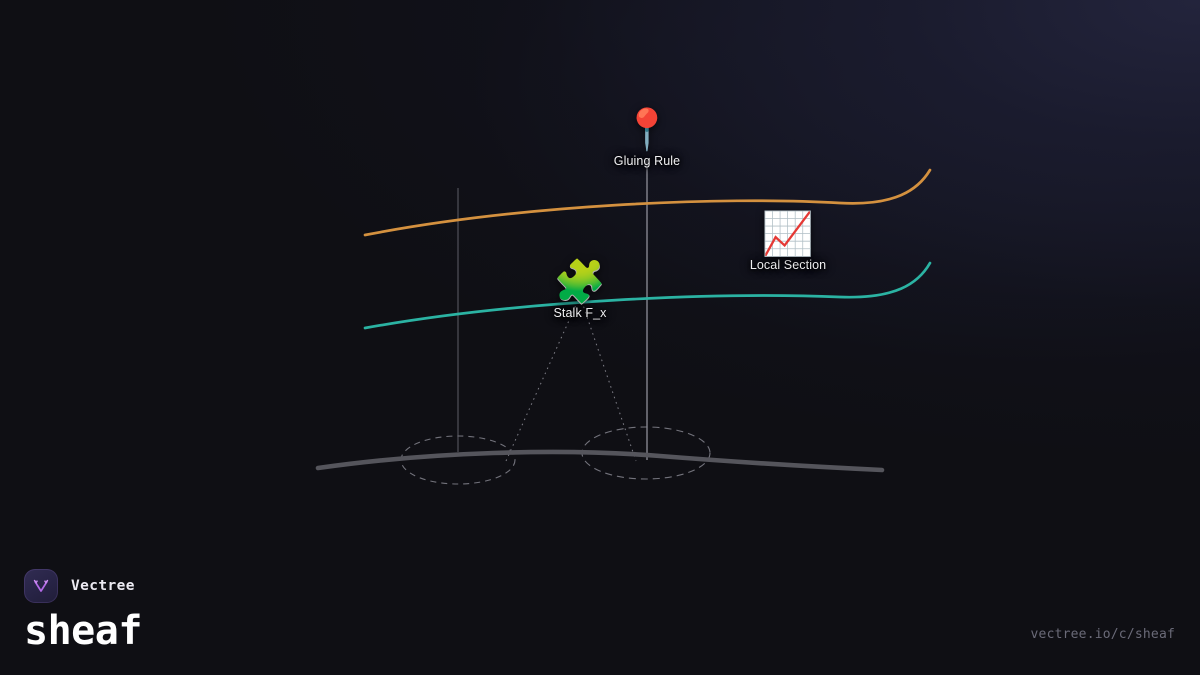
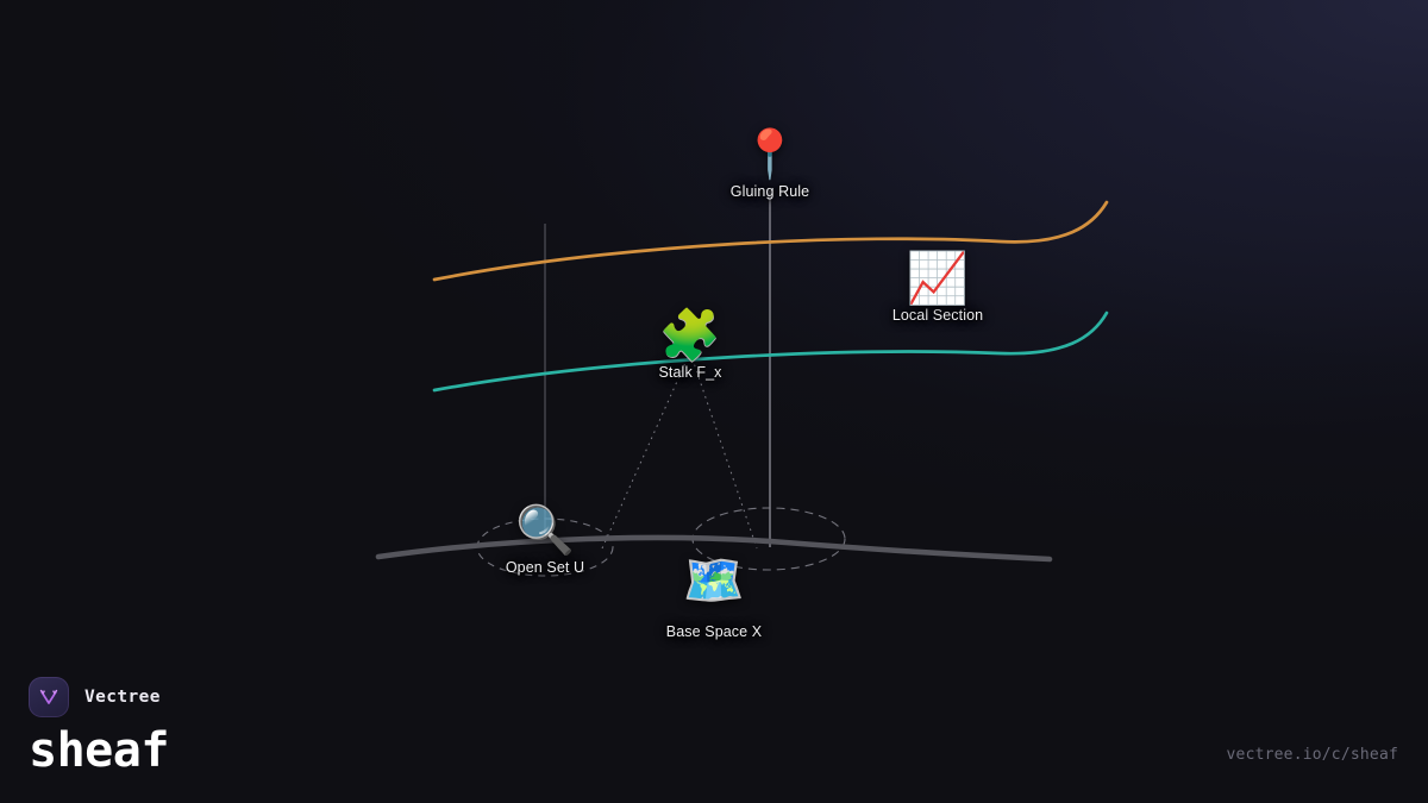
  📍
  Gluing Rule
  📈
  Local Section
  🧩
  Stalk F_x
+ 🔍
+ Open Set U
+ 🗺️
+ Base Space X
  Vectree
  sheaf
  vectree.io/c/sheaf
